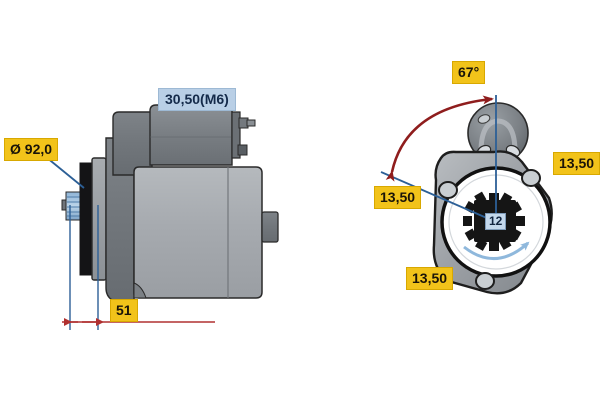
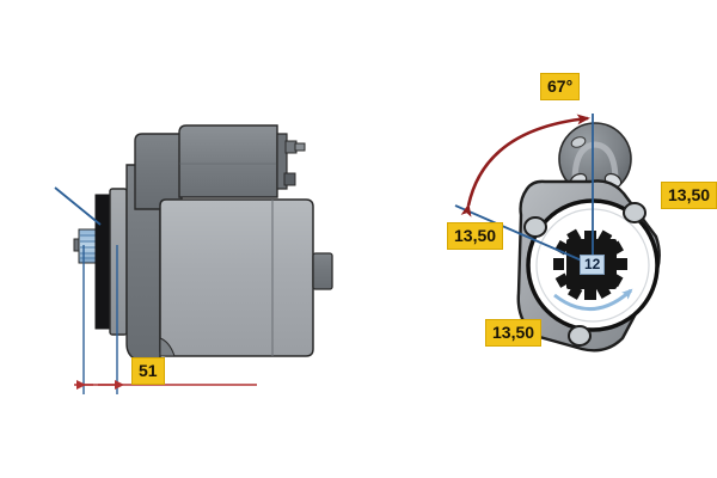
- 30,50(M6)
- Ø 92,0
  51
  67°
  13,50
  13,50
  13,50
  12
